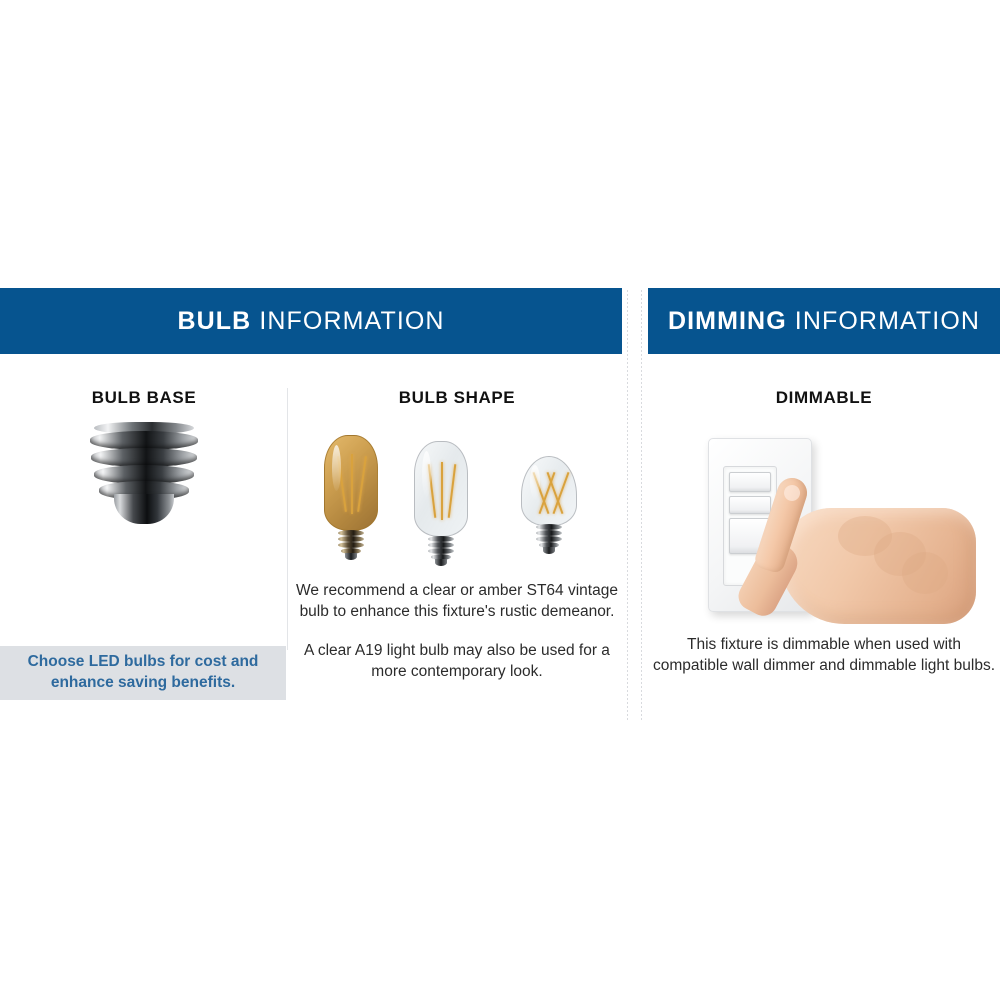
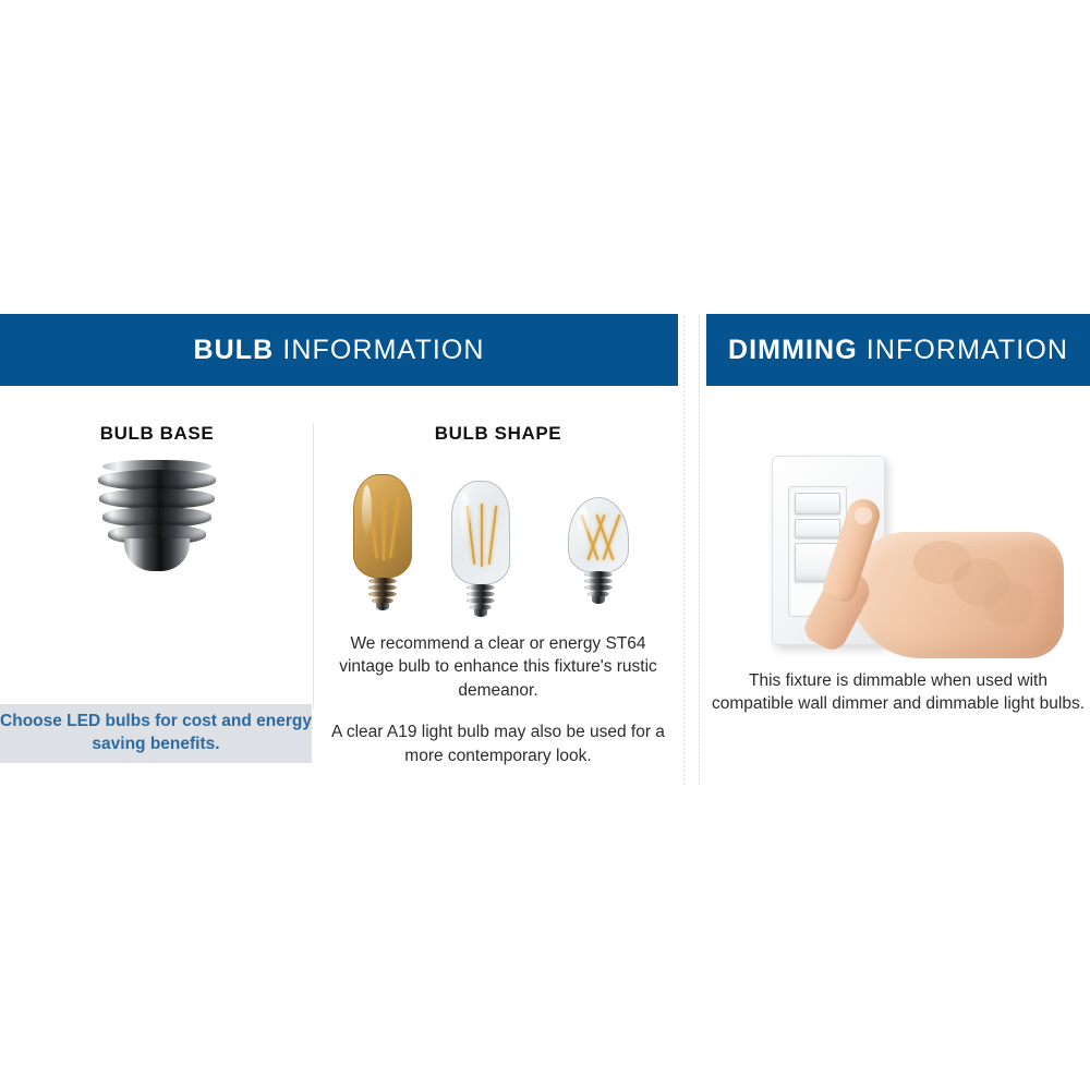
  BULB INFORMATION
  BULB BASE
- Choose LED bulbs for cost and enhance saving benefits.
+ Choose LED bulbs for cost and energy saving benefits.
  BULB SHAPE
- We recommend a clear or amber ST64 vintage bulb to enhance this fixture's rustic demeanor.
+ We recommend a clear or energy ST64 vintage bulb to enhance this fixture's rustic demeanor.
  A clear A19 light bulb may also be used for a more contemporary look.
  DIMMING INFORMATION
- DIMMABLE
  This fixture is dimmable when used with compatible wall dimmer and dimmable light bulbs.
